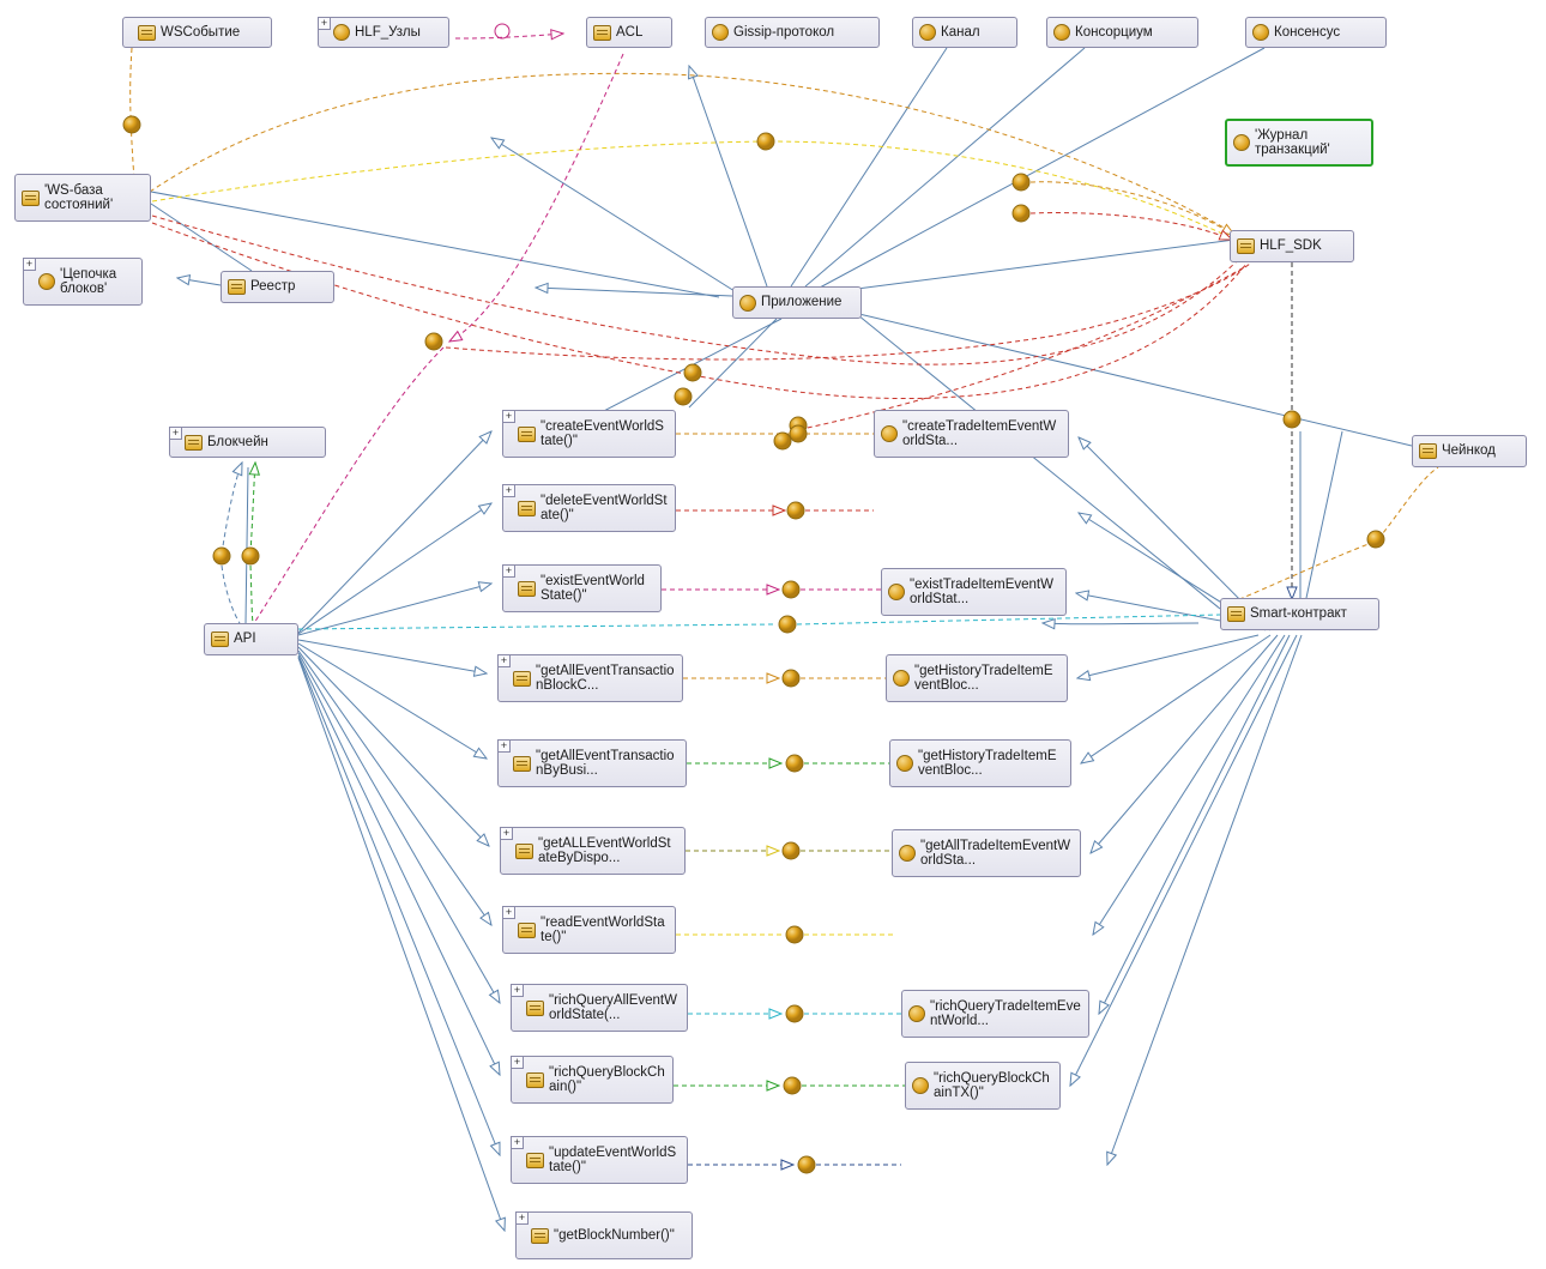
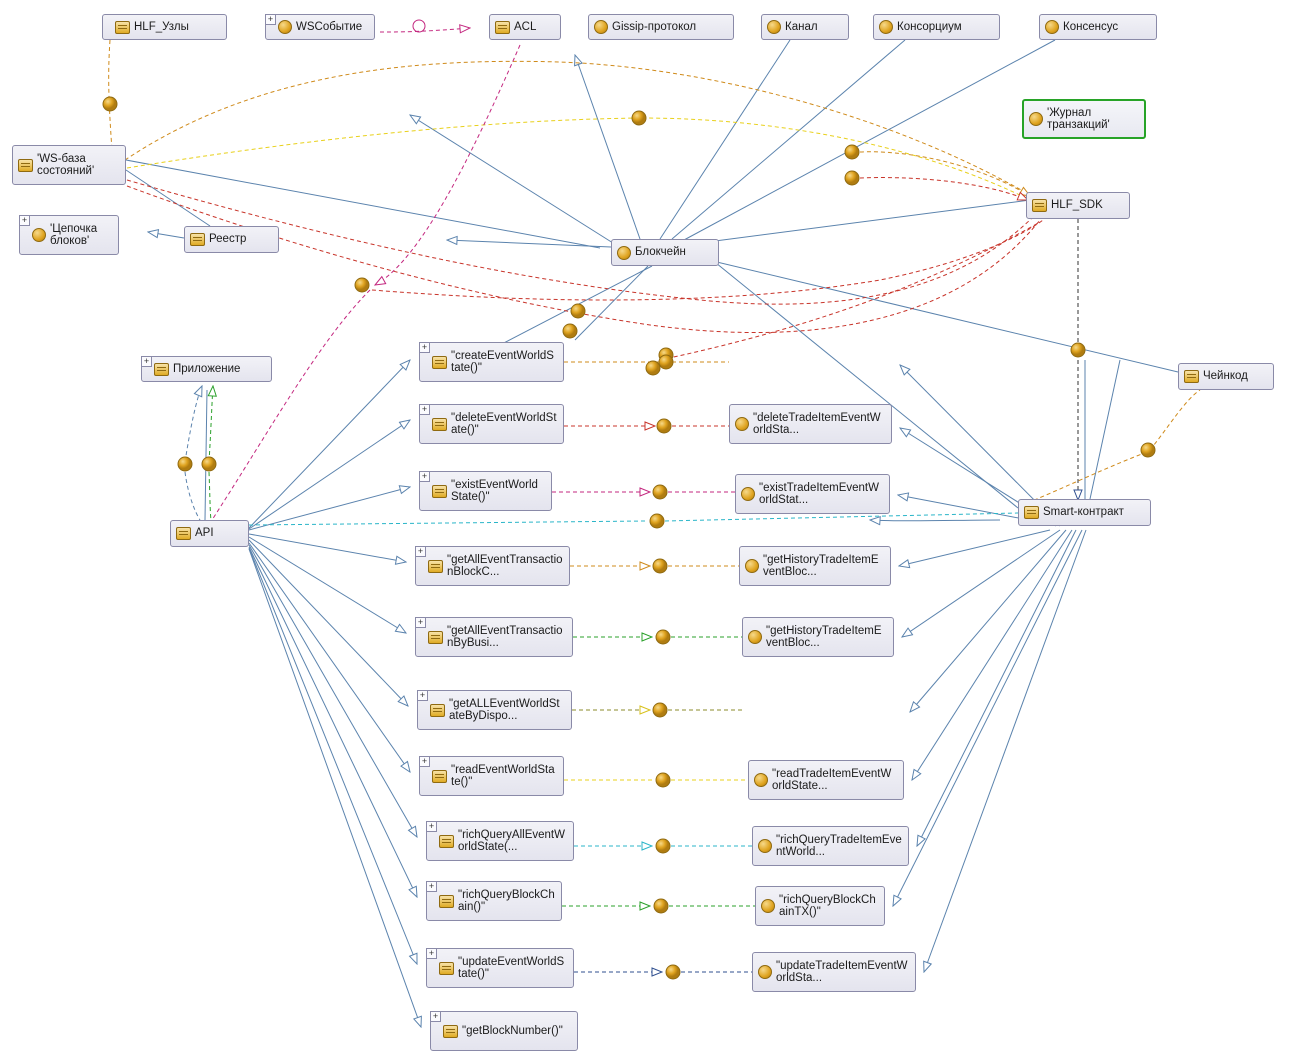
- WSСобытие
+ HLF_Узлы
  +
- HLF_Узлы
+ WSСобытие
  ACL
  Gissip-протокол
  Канал
  Консорциум
  Консенсус
  'Журнал транзакций'
  'WS-база состояний'
  HLF_SDK
  +
  'Цепочка блоков'
  Реестр
- Приложение
+ Блокчейн
  +
- Блокчейн
+ Приложение
  Чейнкод
  +
  "createEventWorldState()"
- "createTradeItemEventWorldSta...
  +
  "deleteEventWorldState()"
+ "deleteTradeItemEventWorldSta...
  +
  "existEventWorldState()"
  "existTradeItemEventWorldStat...
  API
  Smart-контракт
  +
  "getAllEventTransactionBlockC...
  "getHistoryTradeItemEventBloc...
  +
  "getAllEventTransactionByBusi...
  "getHistoryTradeItemEventBloc...
  +
  "getALLEventWorldStateByDispo...
- "getAllTradeItemEventWorldSta...
  +
  "readEventWorldState()"
+ "readTradeItemEventWorldState...
  +
  "richQueryAllEventWorldState(...
  "richQueryTradeItemEventWorld...
  +
  "richQueryBlockChain()"
  "richQueryBlockChainTX()"
  +
  "updateEventWorldState()"
+ "updateTradeItemEventWorldSta...
  +
  "getBlockNumber()"
